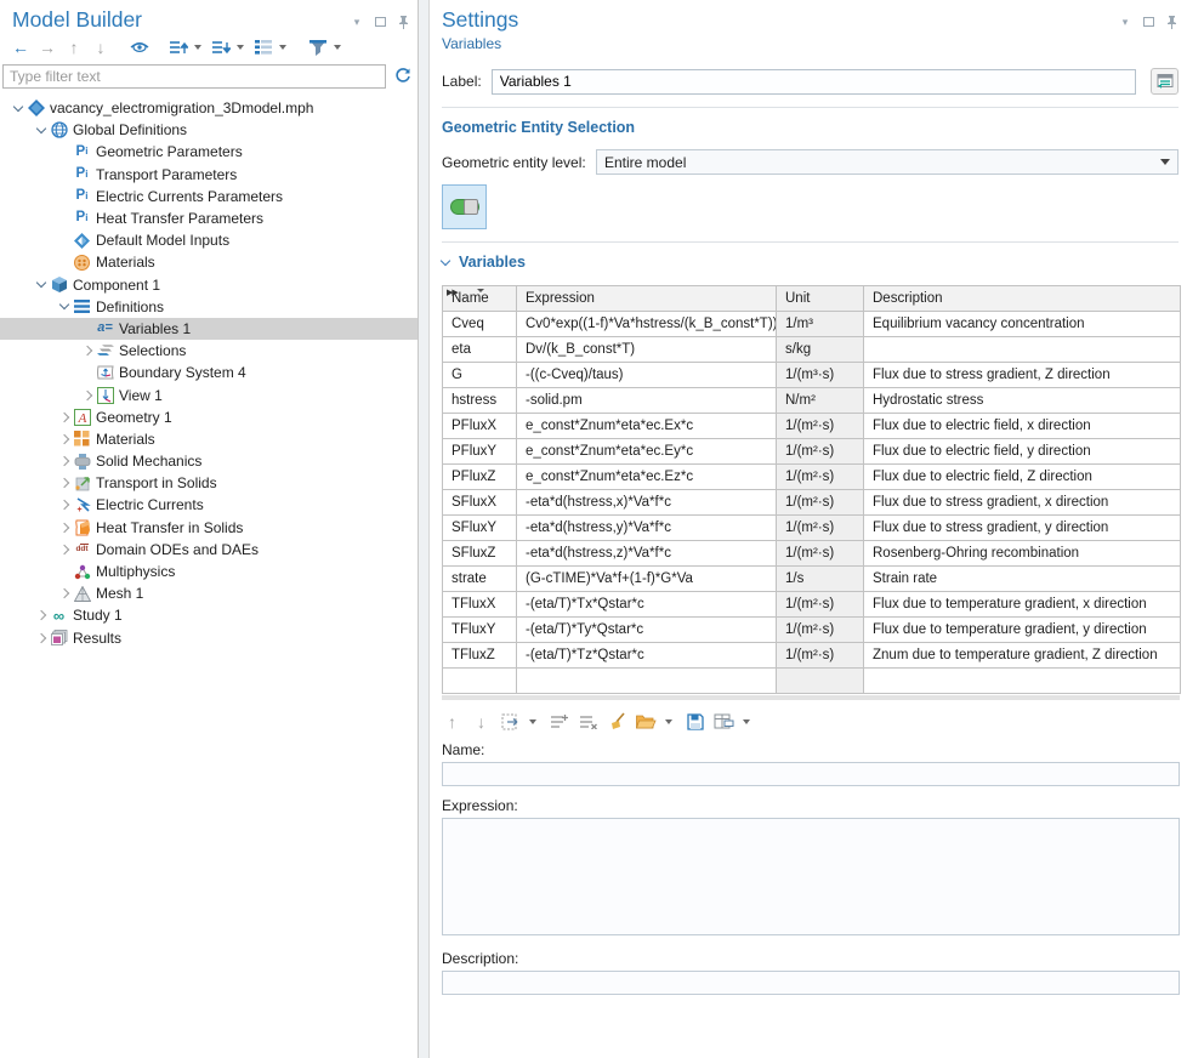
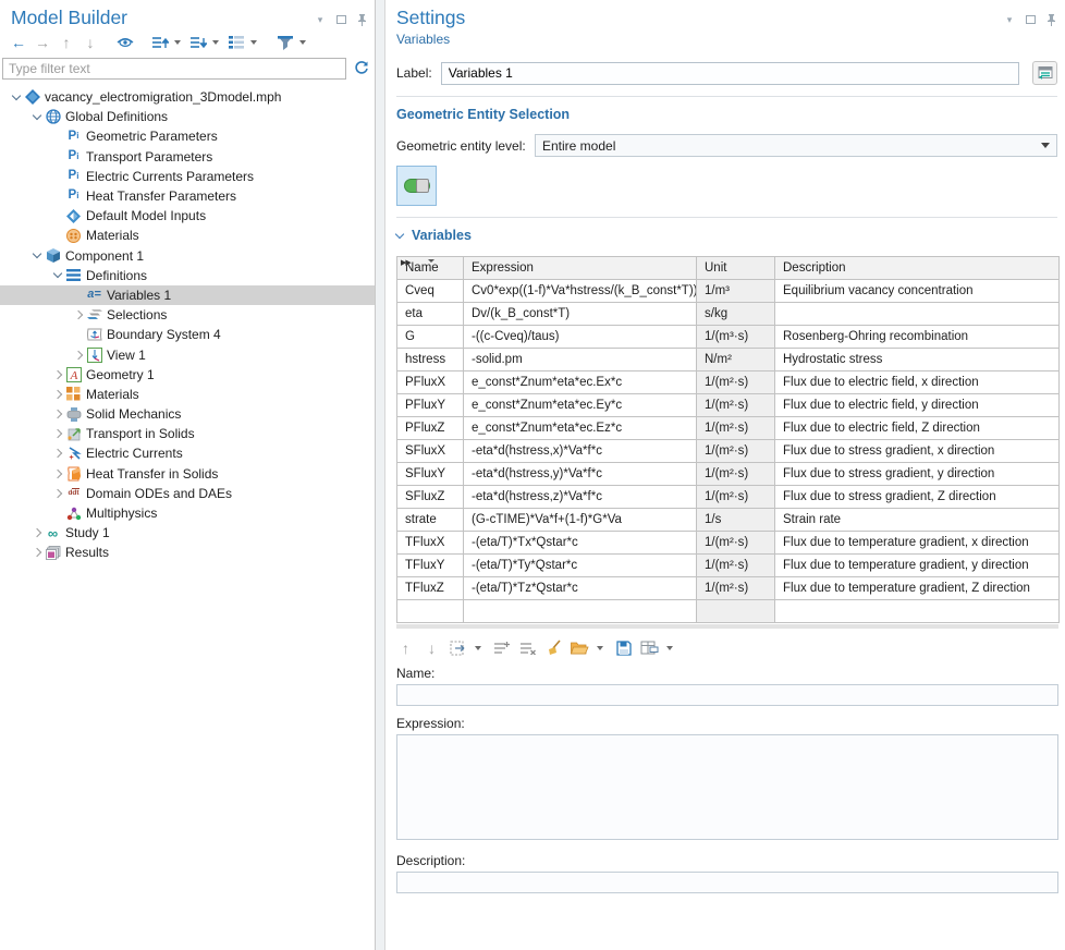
  Model Builder
  ▾
  ←
  →
  ↑
  ↓
  Type filter text
  vacancy_electromigration_3Dmodel.mph
  Global Definitions
  P
  i
  Geometric Parameters
  P
  i
  Transport Parameters
  P
  i
  Electric Currents Parameters
  P
  i
  Heat Transfer Parameters
  Default Model Inputs
  Materials
  Component 1
  Definitions
  a=
  Variables 1
  Selections
  Boundary System 4
  View 1
  A
  Geometry 1
  Materials
  Solid Mechanics
  Transport in Solids
  Electric Currents
  Heat Transfer in Solids
  Domain ODEs and DAEs
  Multiphysics
- Mesh 1
  ∞
  Study 1
  Results
  Settings
  ▾
  Variables
  Label:
  Variables 1
  Geometric Entity Selection
  Geometric entity level:
  Entire model
  Variables
  Name	Expression	Unit	Description
  Cveq	Cv0*exp((1-f)*Va*hstress/(k_B_const*T))	1/m³	Equilibrium vacancy concentration
  eta	Dv/(k_B_const*T)	s/kg
- G	-((c-Cveq)/taus)	1/(m³·s)	Flux due to stress gradient, Z direction
+ G	-((c-Cveq)/taus)	1/(m³·s)	Rosenberg-Ohring recombination
  hstress	-solid.pm	N/m²	Hydrostatic stress
  PFluxX	e_const*Znum*eta*ec.Ex*c	1/(m²·s)	Flux due to electric field, x direction
  PFluxY	e_const*Znum*eta*ec.Ey*c	1/(m²·s)	Flux due to electric field, y direction
  PFluxZ	e_const*Znum*eta*ec.Ez*c	1/(m²·s)	Flux due to electric field, Z direction
  SFluxX	-eta*d(hstress,x)*Va*f*c	1/(m²·s)	Flux due to stress gradient, x direction
  SFluxY	-eta*d(hstress,y)*Va*f*c	1/(m²·s)	Flux due to stress gradient, y direction
- SFluxZ	-eta*d(hstress,z)*Va*f*c	1/(m²·s)	Rosenberg-Ohring recombination
+ SFluxZ	-eta*d(hstress,z)*Va*f*c	1/(m²·s)	Flux due to stress gradient, Z direction
  strate	(G-cTIME)*Va*f+(1-f)*G*Va	1/s	Strain rate
  TFluxX	-(eta/T)*Tx*Qstar*c	1/(m²·s)	Flux due to temperature gradient, x direction
  TFluxY	-(eta/T)*Ty*Qstar*c	1/(m²·s)	Flux due to temperature gradient, y direction
- TFluxZ	-(eta/T)*Tz*Qstar*c	1/(m²·s)	Znum due to temperature gradient, Z direction
+ TFluxZ	-(eta/T)*Tz*Qstar*c	1/(m²·s)	Flux due to temperature gradient, Z direction
  ↑
  ↓
  Name:
  Expression:
  Description:
